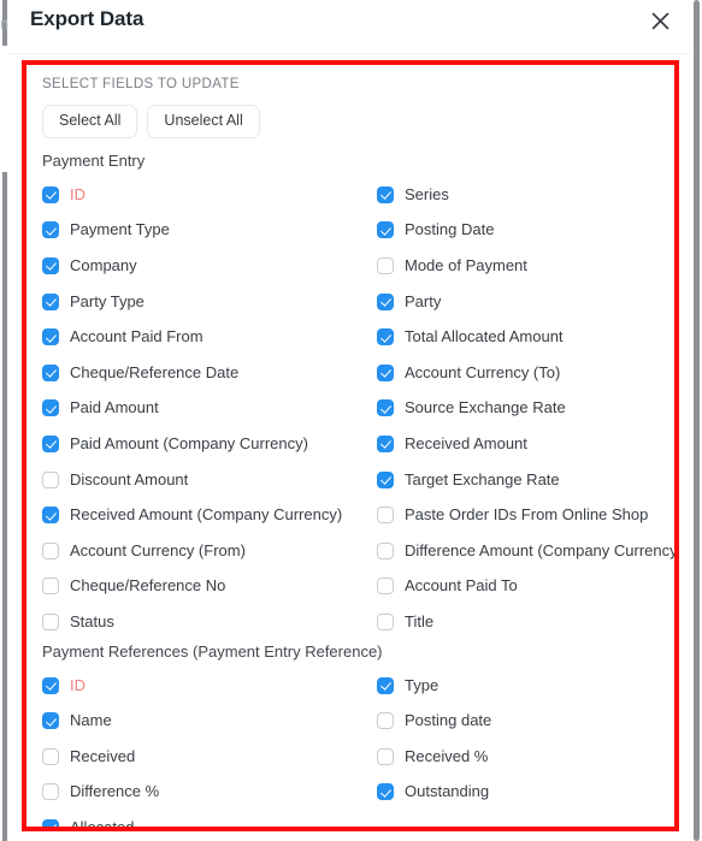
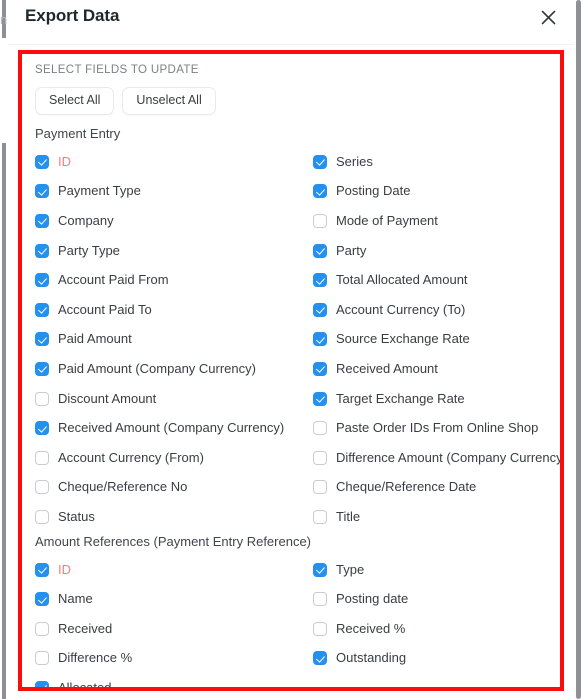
  n
  Export Data
  SELECT FIELDS TO UPDATE
  Select All
  Unselect All
  Payment Entry
  ID
  Series
  Payment Type
  Posting Date
  Company
  Mode of Payment
  Party Type
  Party
  Account Paid From
  Total Allocated Amount
- Cheque/Reference Date
+ Account Paid To
  Account Currency (To)
  Paid Amount
  Source Exchange Rate
  Paid Amount (Company Currency)
  Received Amount
  Discount Amount
  Target Exchange Rate
  Received Amount (Company Currency)
  Paste Order IDs From Online Shop
  Account Currency (From)
  Difference Amount (Company Currency
  Cheque/Reference No
- Account Paid To
+ Cheque/Reference Date
  Status
  Title
- Payment References (Payment Entry Reference)
+ Amount References (Payment Entry Reference)
  ID
  Type
  Name
  Posting date
  Received
  Received %
  Difference %
  Outstanding
